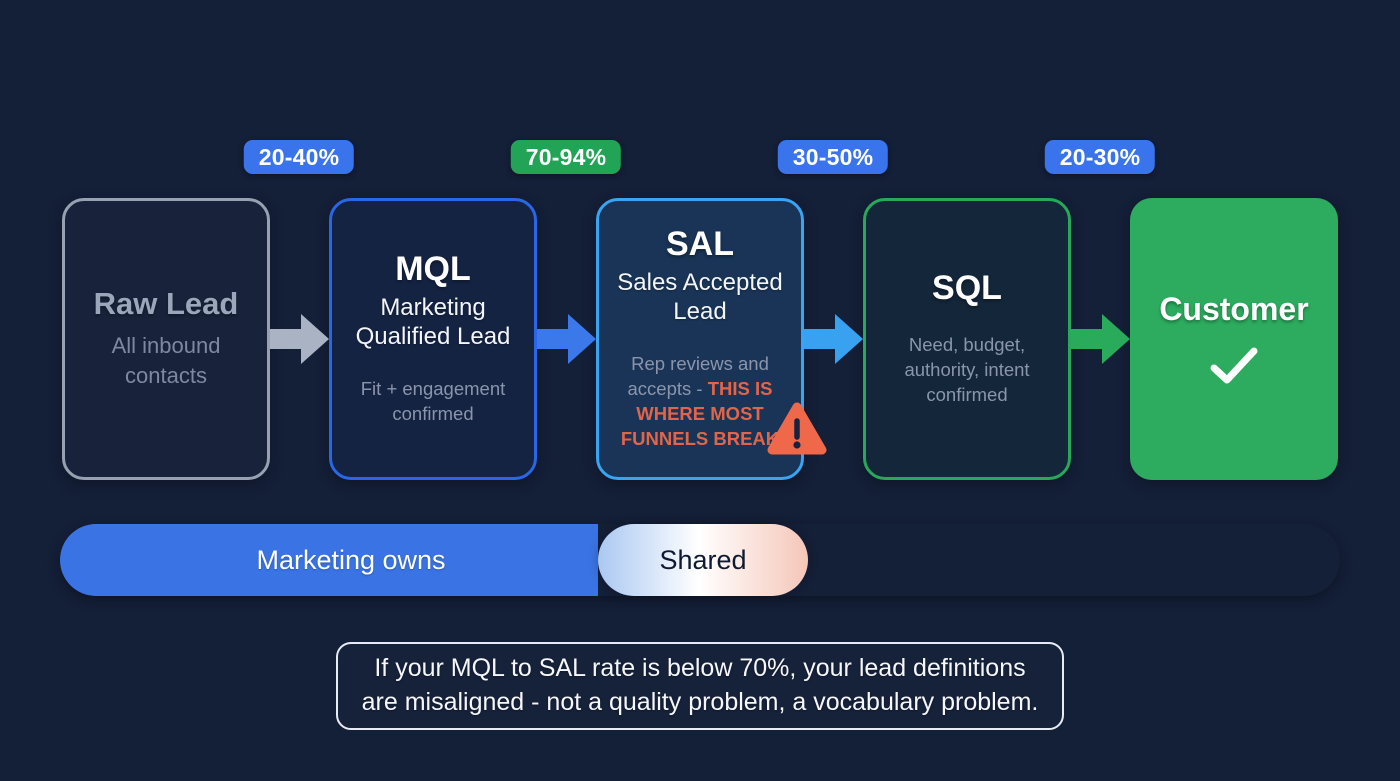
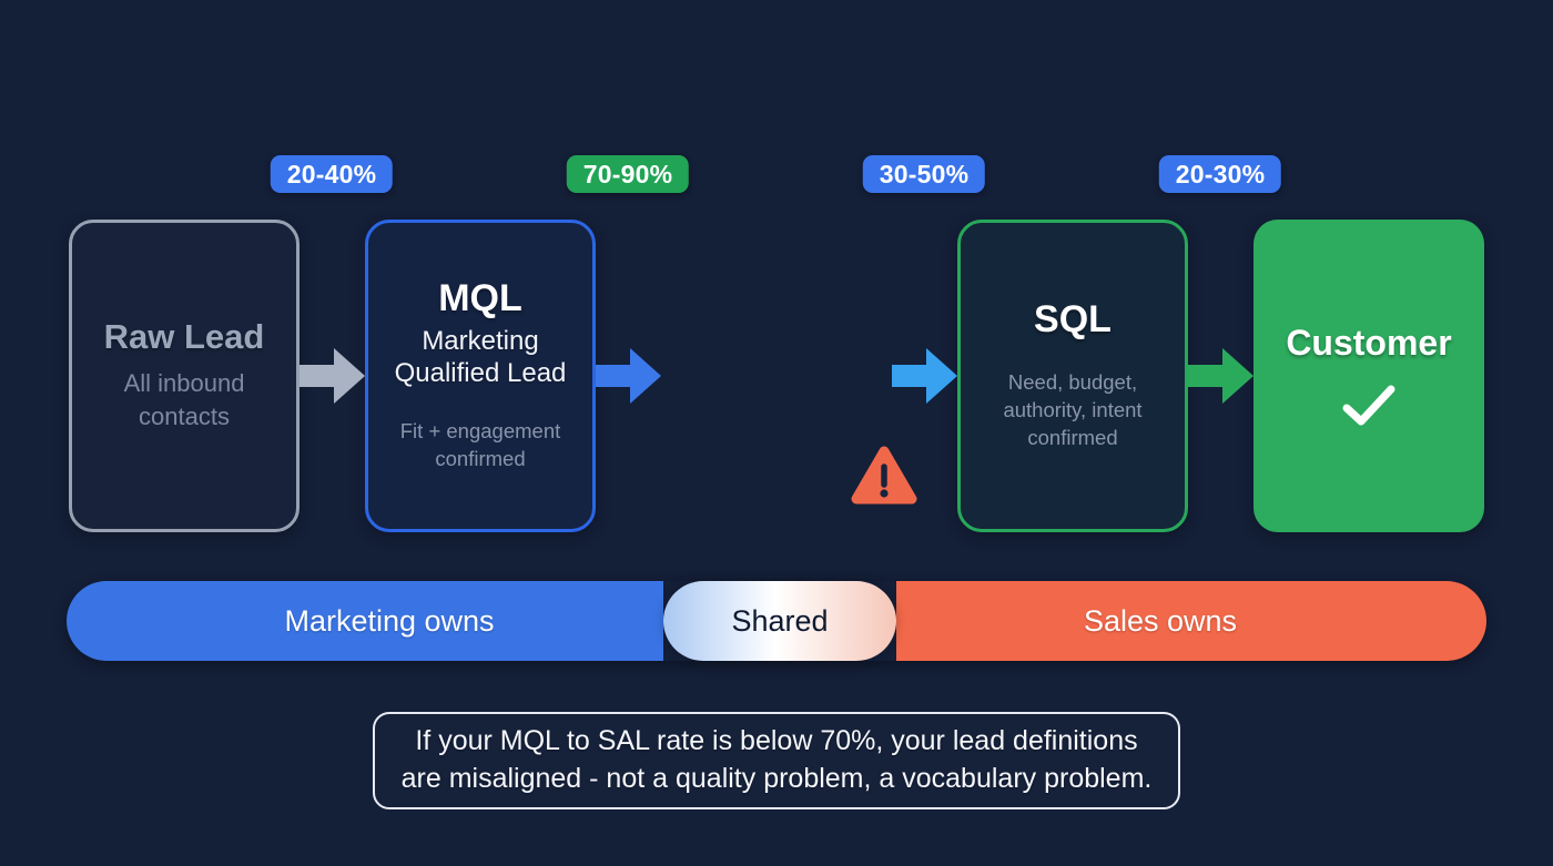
  20-40%
- 70-94%
+ 70-90%
  30-50%
  20-30%
  Raw Lead
  All inbound contacts
  MQL
  Marketing Qualified Lead
  Fit + engagement confirmed
- SAL
- Sales Accepted Lead
- Rep reviews and accepts - THIS IS WHERE MOST FUNNELS BREAK
  SQL
  Need, budget, authority, intent confirmed
  Customer
  Marketing owns
  Shared
+ Sales owns
  If your MQL to SAL rate is below 70%, your lead definitions are misaligned - not a quality problem, a vocabulary problem.
